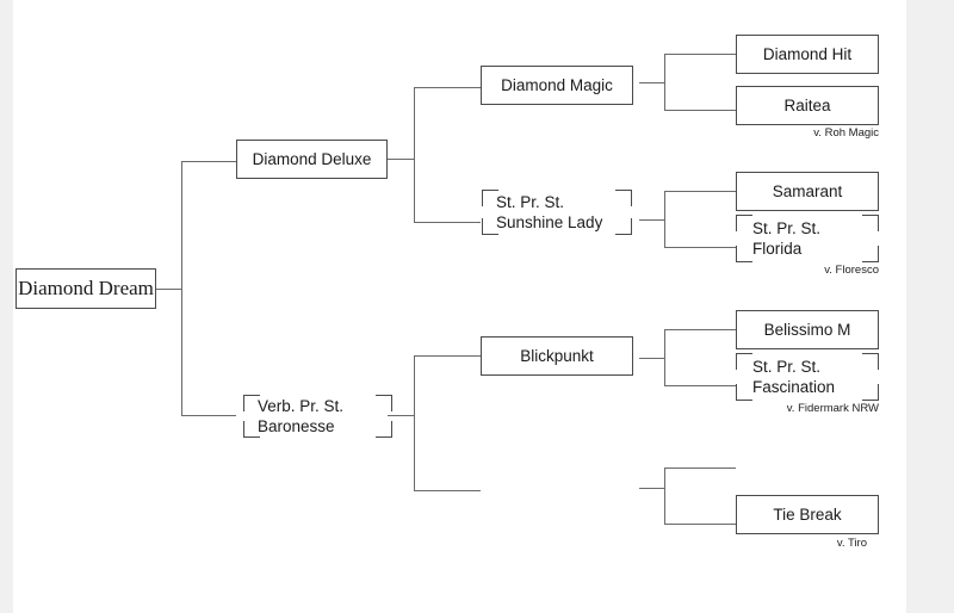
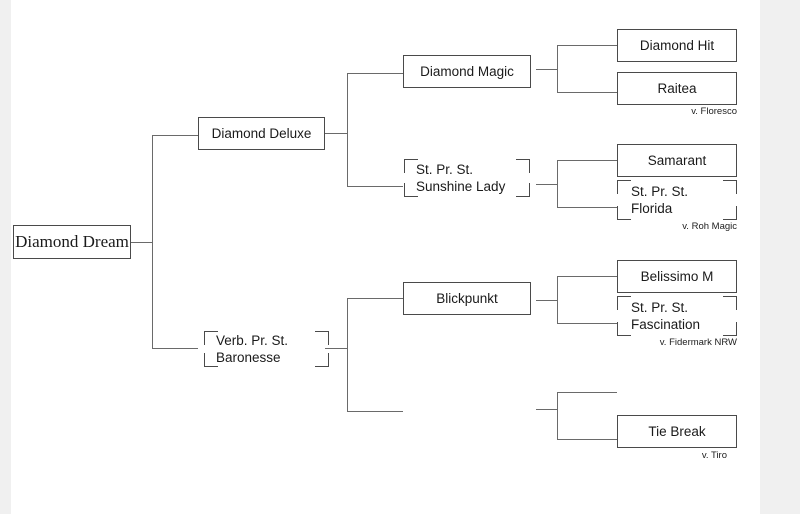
  Diamond Dream
  Diamond Deluxe
  Verb. Pr. St.
  Baronesse
  Diamond Magic
  St. Pr. St.
  Sunshine Lady
  Blickpunkt
  Diamond Hit
  Raitea
- v. Roh Magic
+ v. Floresco
  Samarant
  St. Pr. St.
  Florida
- v. Floresco
+ v. Roh Magic
  Belissimo M
  St. Pr. St.
  Fascination
  v. Fidermark NRW
  Tie Break
  v. Tiro
